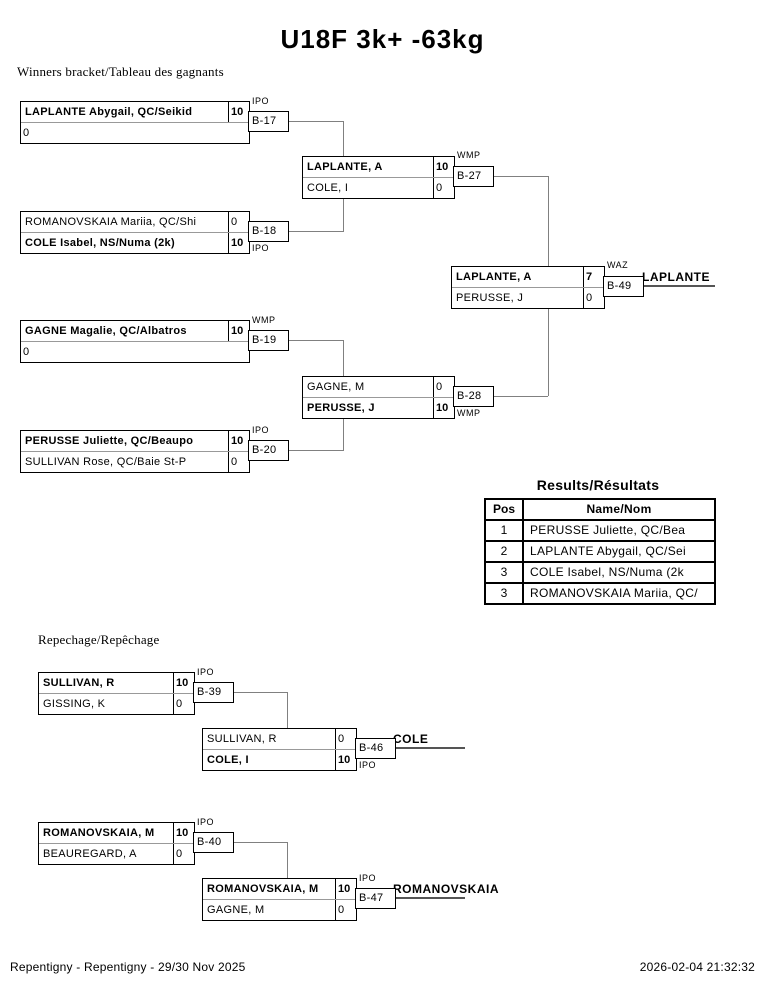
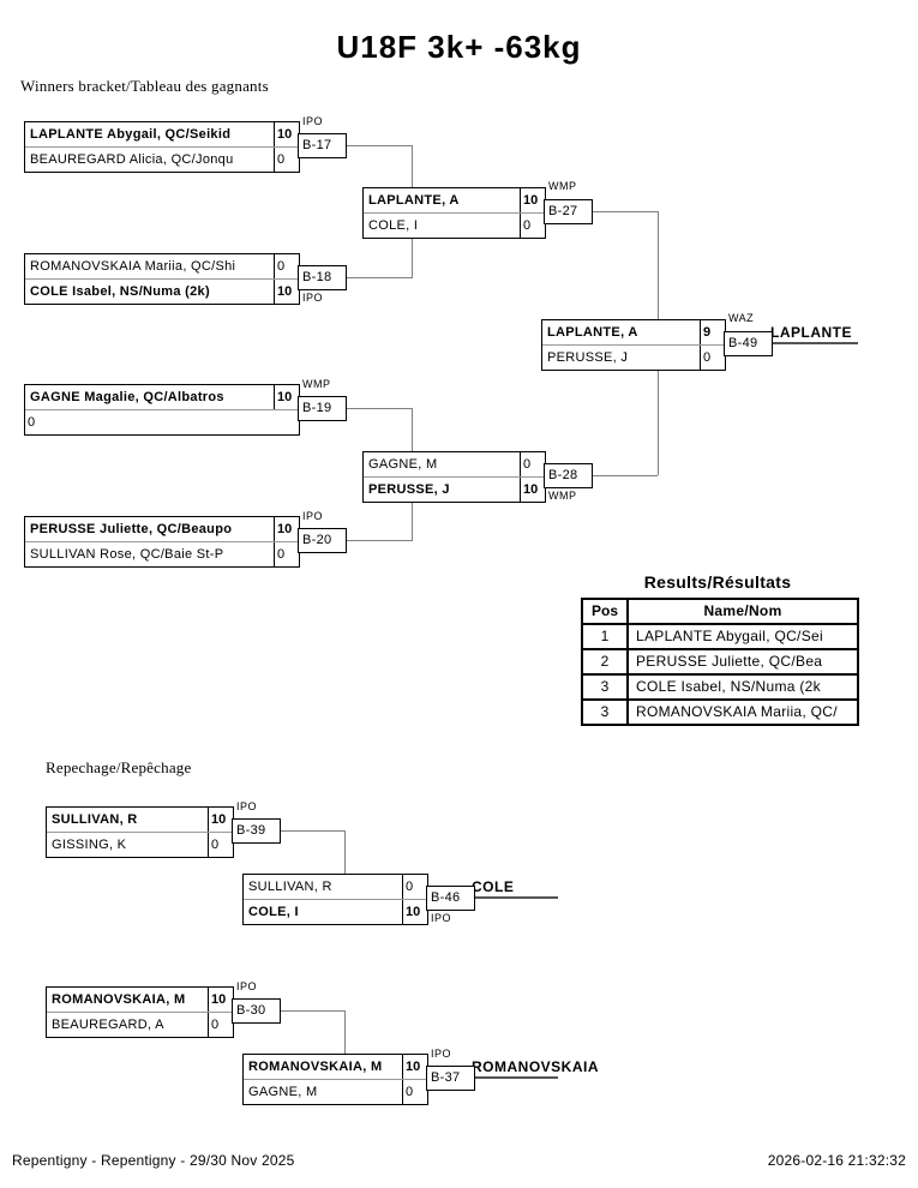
  U18F 3k+ -63kg
  Winners bracket/Tableau des gagnants
  Repechage/Repêchage
  LAPLANTE Abygail, QC/Seikid
  10
+ BEAUREGARD Alicia, QC/Jonqu
  0
  B-17
  IPO
  ROMANOVSKAIA Mariia, QC/Shi
  0
  COLE Isabel, NS/Numa (2k)
  10
  B-18
  IPO
  LAPLANTE, A
  10
  COLE, I
  0
  B-27
  WMP
  GAGNE Magalie, QC/Albatros
  10
  0
  B-19
  WMP
  PERUSSE Juliette, QC/Beaupo
  10
  SULLIVAN Rose, QC/Baie St-P
  0
  B-20
  IPO
  GAGNE, M
  0
  PERUSSE, J
  10
  B-28
  WMP
  LAPLANTE, A
- 7
+ 9
  PERUSSE, J
  0
  B-49
  WAZ
  LAPLANTE
  Results/Résultats
  Pos
  Name/Nom
  1
- PERUSSE Juliette, QC/Bea
+ LAPLANTE Abygail, QC/Sei
  2
- LAPLANTE Abygail, QC/Sei
+ PERUSSE Juliette, QC/Bea
  3
  COLE Isabel, NS/Numa (2k
  3
  ROMANOVSKAIA Mariia, QC/
  SULLIVAN, R
  10
  GISSING, K
  0
  B-39
  IPO
  SULLIVAN, R
  0
  COLE, I
  10
  B-46
  IPO
  COLE
  ROMANOVSKAIA, M
  10
  BEAUREGARD, A
  0
- B-40
+ B-30
  IPO
  ROMANOVSKAIA, M
  10
  GAGNE, M
  0
- B-47
+ B-37
  IPO
  ROMANOVSKAIA
  Repentigny - Repentigny - 29/30 Nov 2025
- 2026-02-04 21:32:32
+ 2026-02-16 21:32:32
